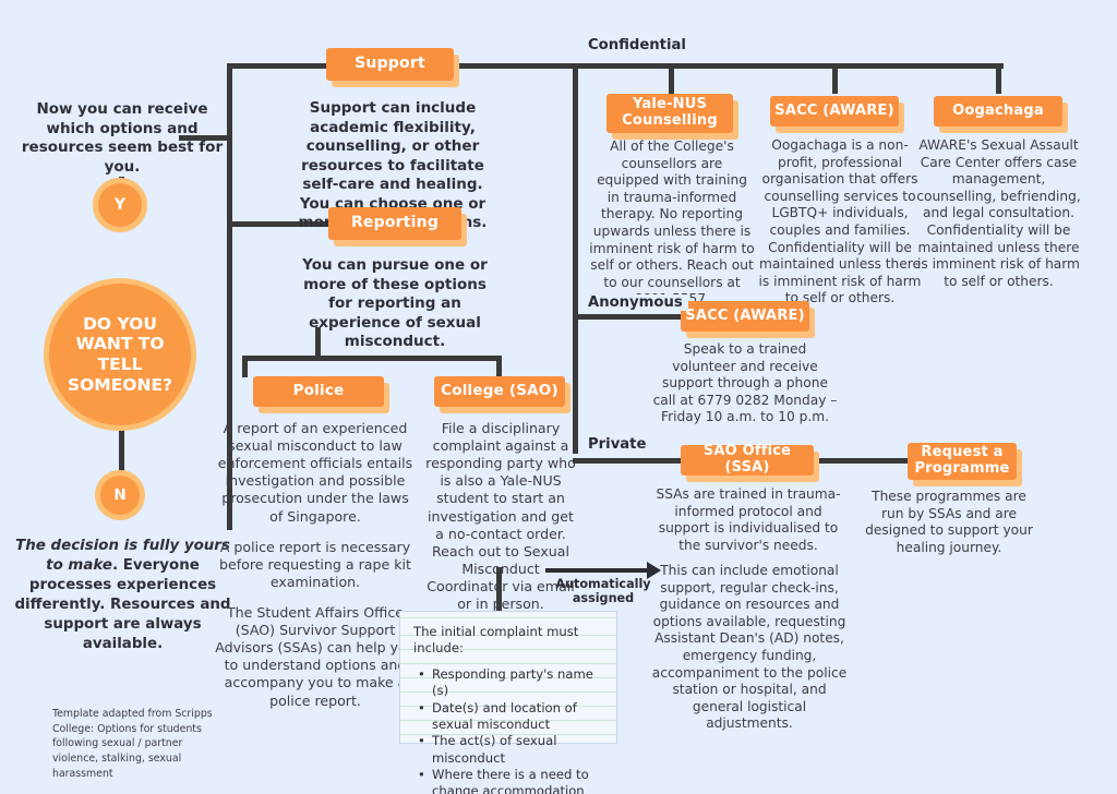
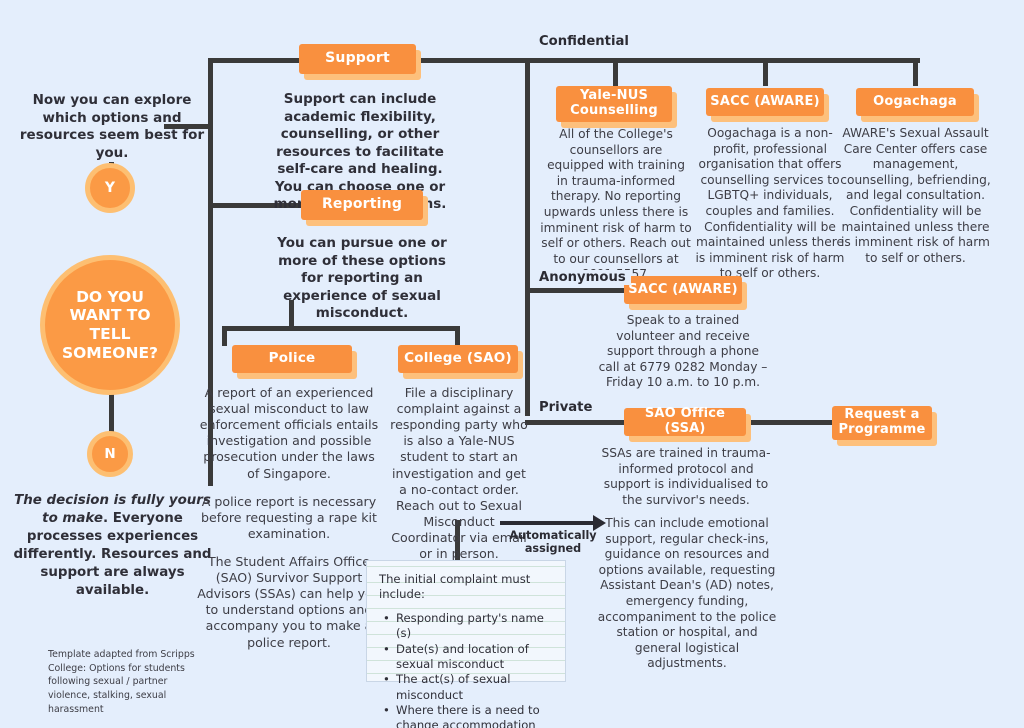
- Now you can receive which options and resources seem best for you.
+ Now you can explore which options and resources seem best for you.
  Y
  DO YOU WANT TO TELL SOMEONE?
  N
  The decision is fully yours to make. Everyone processes experiences differently. Resources and support are always available.
  Template adapted from Scripps College: Options for students following sexual / partner violence, stalking, sexual harassment
  Support
  Support can include academic flexibility, counselling, or other resources to facilitate self-care and healing. You can choose one or mons.
  Reporting
  You can pursue one or more of these options for reporting an experience of sexual misconduct.
  Police
  A report of an experienced sexual misconduct to law enforcement officials entails investigation and possible prosecution under the laws of Singapore.
  A police report is necessary before requesting a rape kit examination.
  The Student Affairs Offic (SAO) Survivor Support Advisors (SSAs) can help y to understand options an accompany you to make police report.
  College (SAO)
  File a disciplinary complaint against a responding party who is also a Yale-NUS student to start an investigation and get a no-contact order. Reach out to Sexual Misconduct Coordinator via email or in person.
  The initial complaint must include:
  Responding party's name (s)
  Date(s) and location of sexual misconduct
  The act(s) of sexual misconduct
  Where there is a need to change accommodation
  Confidential
  Anonymous
  Private
  Yale-NUS Counselling
  All of the College's counsellors are equipped with training in trauma-informed therapy. No reporting upwards unless there is imminent risk of harm to self or others. Reach out to our counsellors at 57.
  SACC (AWARE)
  Oogachaga is a non-profit, professional organisation that offers counselling services to LGBTQ+ individuals, couples and families. Confidentiality will be maintained unless there is imminent risk of harm to self or others.
  Oogachaga
  AWARE's Sexual Assault Care Center offers case management, counselling, befriending, and legal consultation. Confidentiality will be maintained unless there is imminent risk of harm to self or others.
  SACC (AWARE)
  Speak to a trained volunteer and receive support through a phone call at 6779 0282 Monday – Friday 10 a.m. to 10 p.m.
  SAO Office (SSA)
  SSAs are trained in trauma-informed protocol and support is individualised to the survivor's needs.
  This can include emotional support, regular check-ins, guidance on resources and options available, requesting Assistant Dean's (AD) notes, emergency funding, accompaniment to the police station or hospital, and general logistical adjustments.
  Request a Programme
- These programmes are run by SSAs and are designed to support your healing journey.
  Automatically assigned
